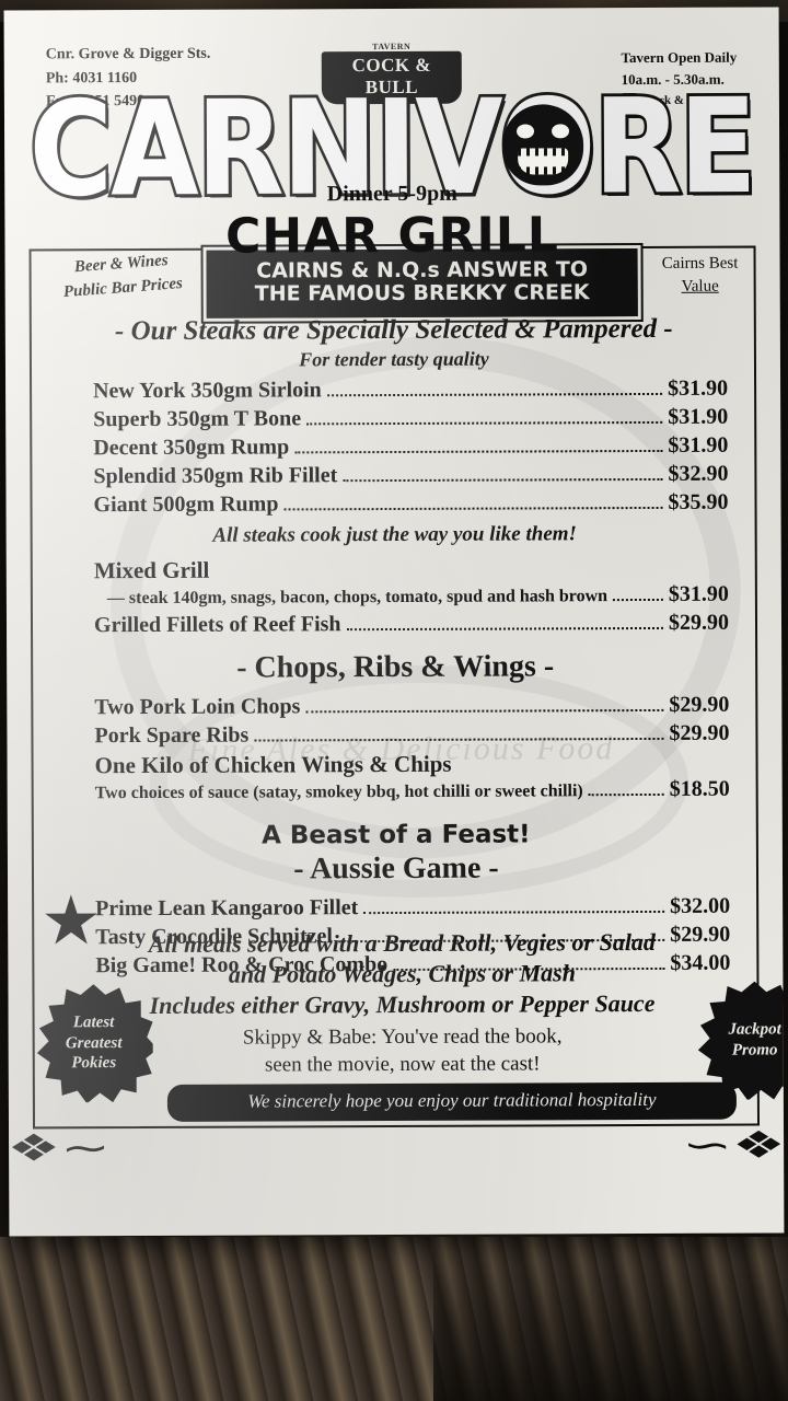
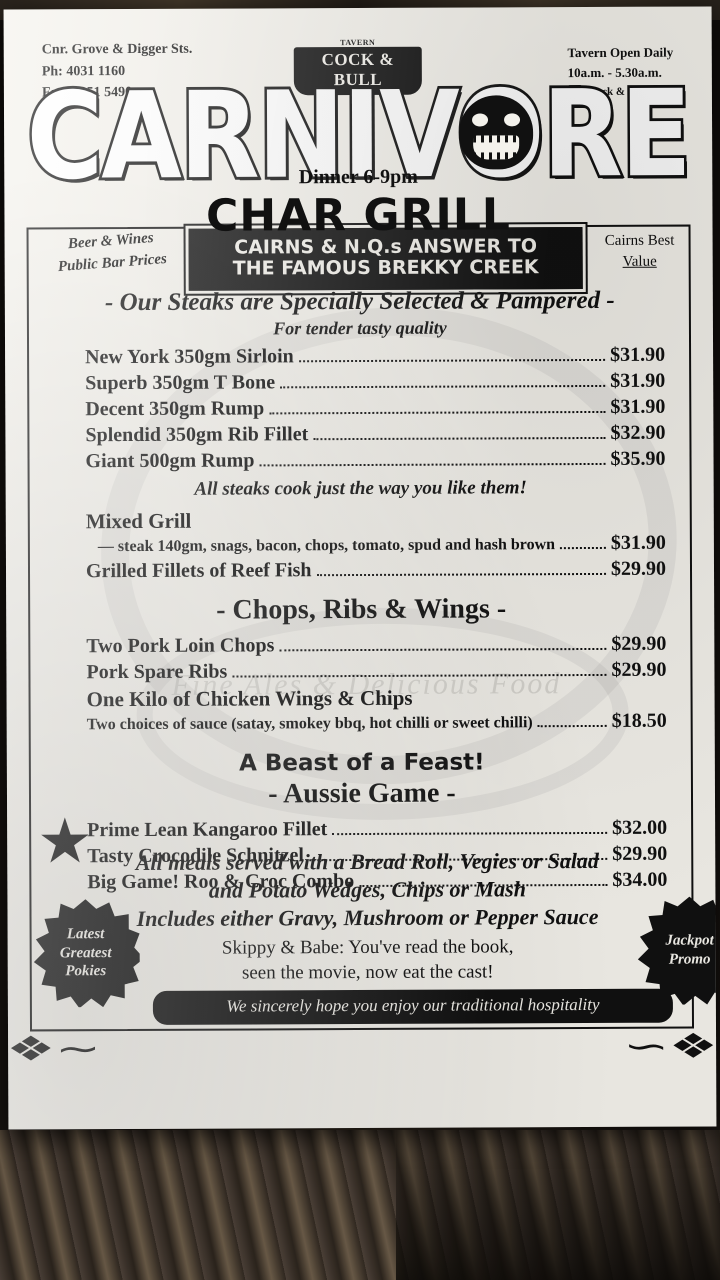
- Dinner 5-9pm
+ Dinner 6-9pm
  CHAR GRILL
